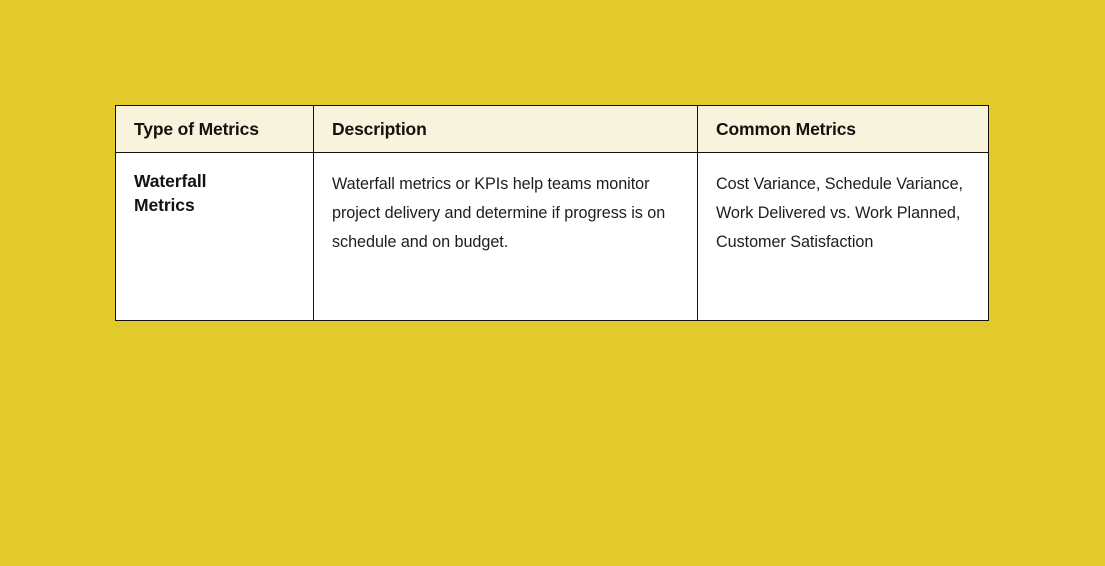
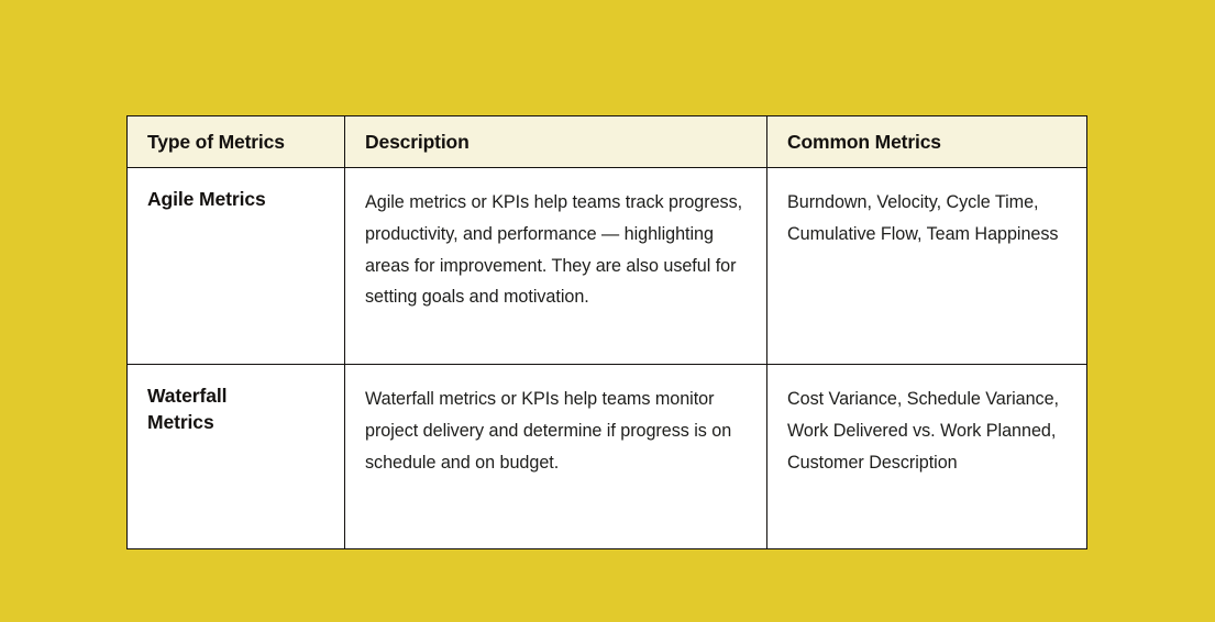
  Type of Metrics	Description	Common Metrics
+ Agile Metrics	Agile metrics or KPIs help teams track progress, productivity, and performance — highlighting areas for improvement. They are also useful for setting goals and motivation.	Burndown, Velocity, Cycle Time, Cumulative Flow, Team Happiness
- Waterfall Metrics	Waterfall metrics or KPIs help teams monitor project delivery and determine if progress is on schedule and on budget.	Cost Variance, Schedule Variance, Work Delivered vs. Work Planned, Customer Satisfaction
+ Waterfall Metrics	Waterfall metrics or KPIs help teams monitor project delivery and determine if progress is on schedule and on budget.	Cost Variance, Schedule Variance, Work Delivered vs. Work Planned, Customer Description
